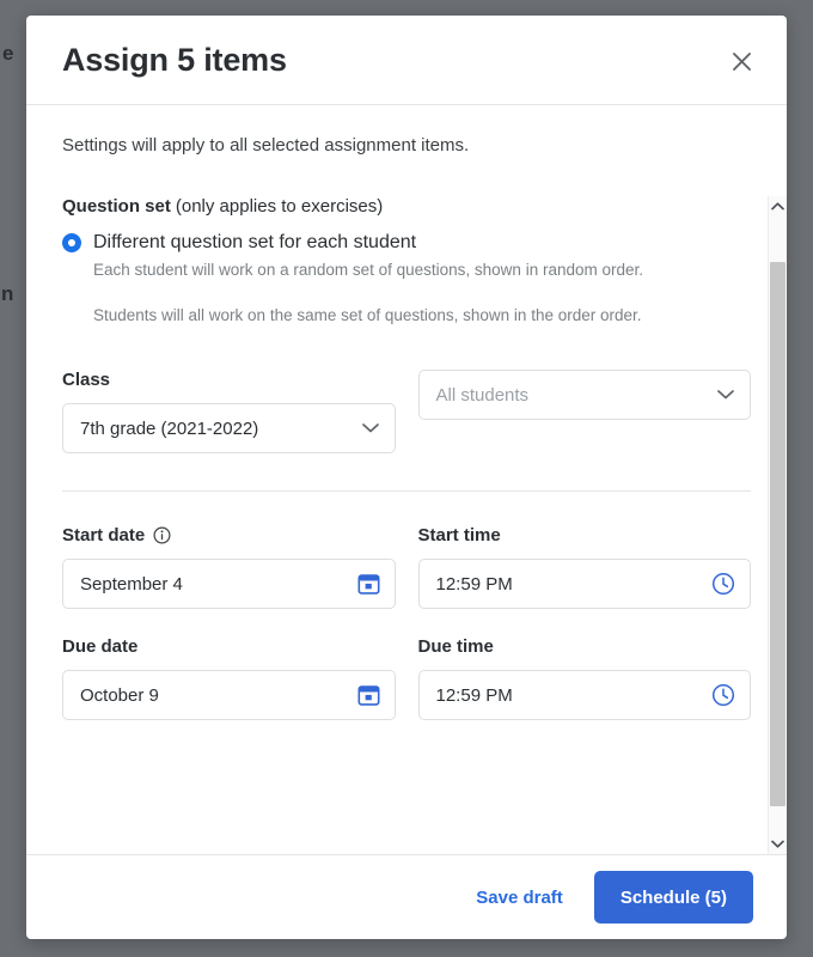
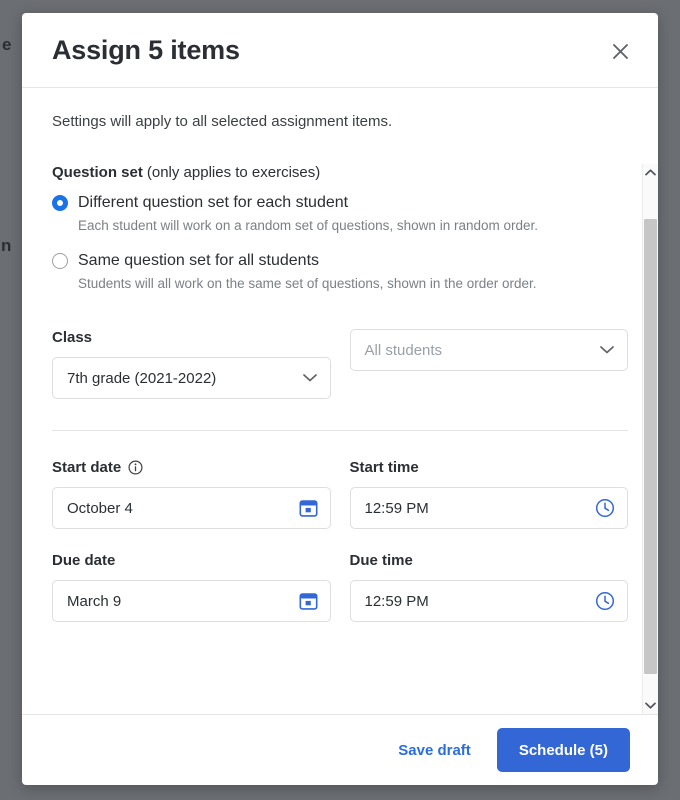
  e
  n
  Assign 5 items
  Settings will apply to all selected assignment items.
  Question set (only applies to exercises)
  Different question set for each student
  Each student will work on a random set of questions, shown in random order.
+ Same question set for all students
  Students will all work on the same set of questions, shown in the order order.
  Class
  7th grade (2021-2022)
  All students
  Start date
- September 4
+ October 4
  Start time
  12:59 PM
  Due date
- October 9
+ March 9
  Due time
  12:59 PM
  Save draft
  Schedule (5)
